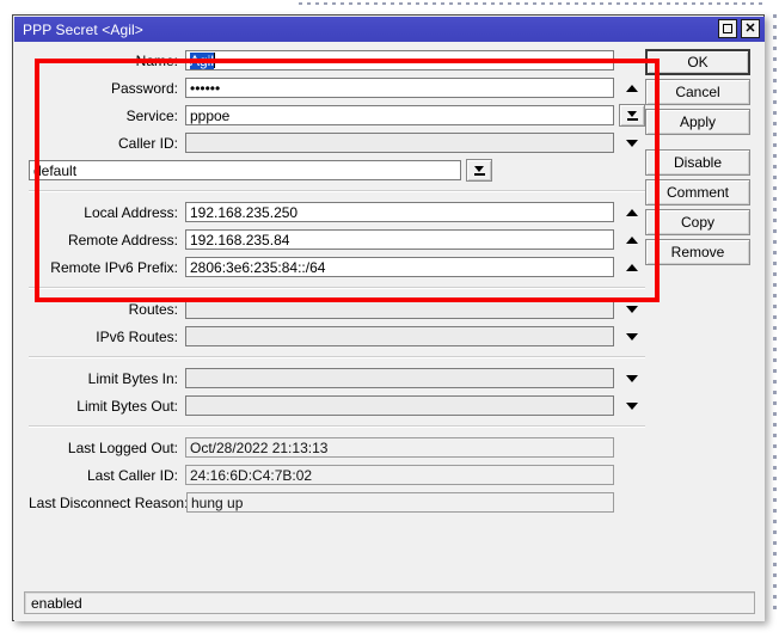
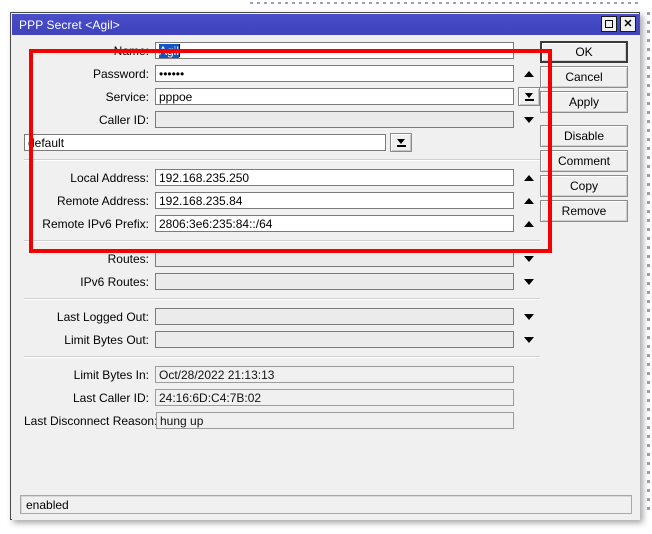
  PPP Secret <Agil>
  ✕
  Name:
  Agil
  Password:
  ••••••
  Service:
  pppoe
  Caller ID:
  default
  Local Address:
  192.168.235.250
  Remote Address:
  192.168.235.84
  Remote IPv6 Prefix:
  2806:3e6:235:84::/64
  Routes:
  IPv6 Routes:
- Limit Bytes In:
+ Last Logged Out:
  Limit Bytes Out:
- Last Logged Out:
+ Limit Bytes In:
  Oct/28/2022 21:13:13
  Last Caller ID:
  24:16:6D:C4:7B:02
  Last Disconnect Reason
  hung up
  OK
  Cancel
  Apply
  Disable
  Comment
  Copy
  Remove
  enabled
